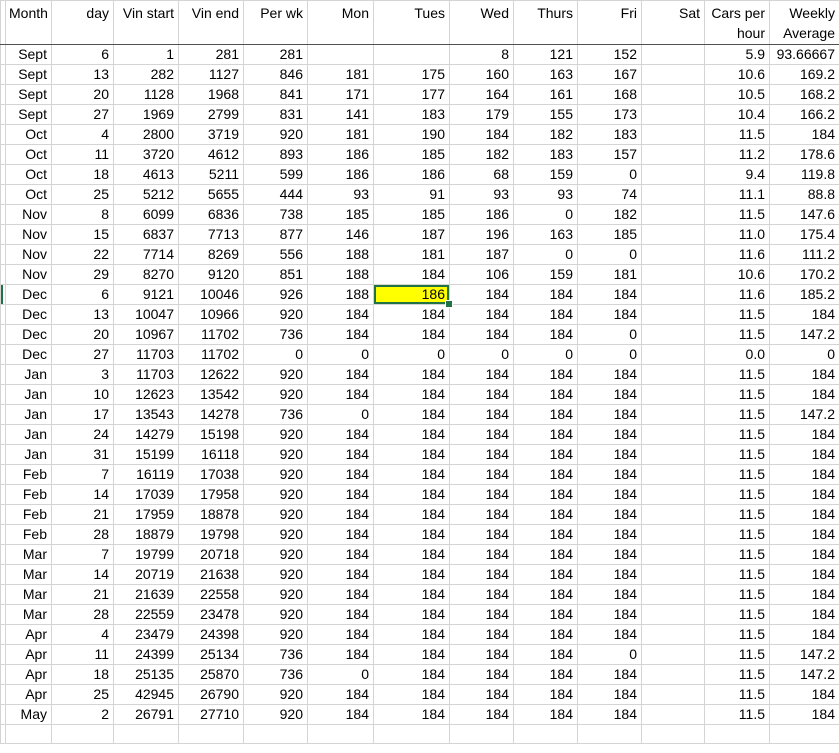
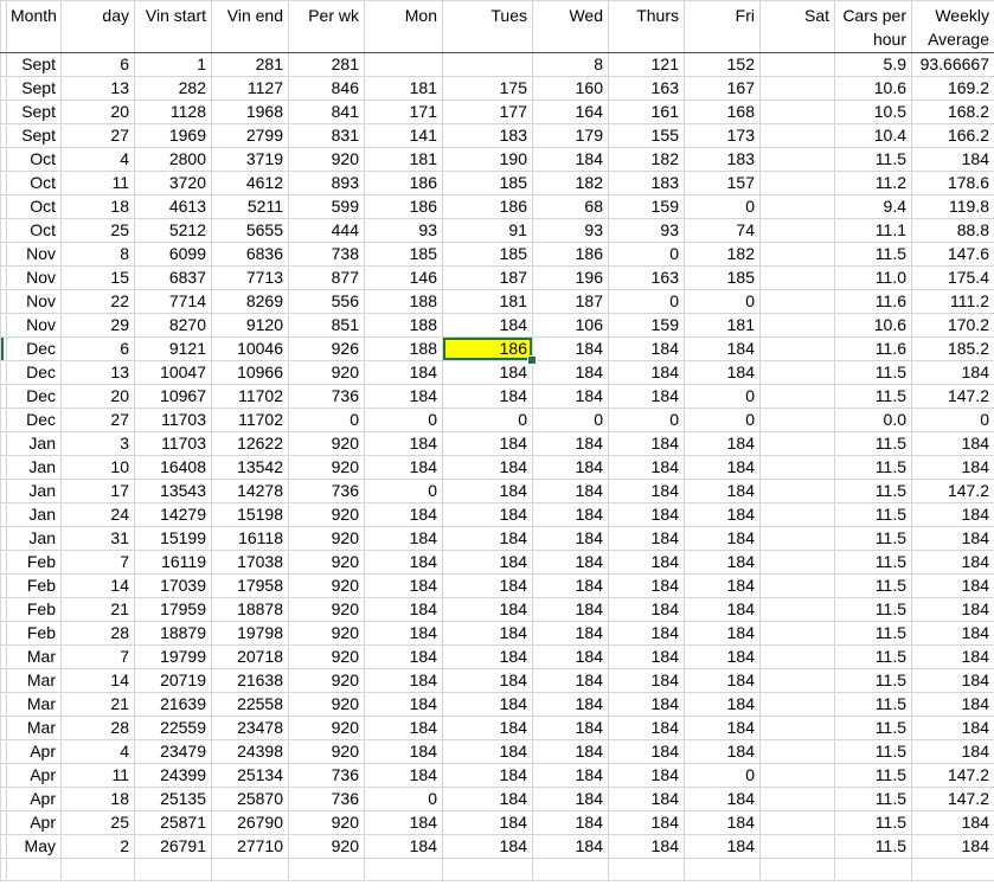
  	Month	day	Vin start	Vin end	Per wk	Mon	Tues	Wed	Thurs	Fri	Sat	Cars per hour	Weekly Average
  	Sept	6	1	281	281			8	121	152		5.9	93.66667
  	Sept	13	282	1127	846	181	175	160	163	167		10.6	169.2
  	Sept	20	1128	1968	841	171	177	164	161	168		10.5	168.2
  	Sept	27	1969	2799	831	141	183	179	155	173		10.4	166.2
  	Oct	4	2800	3719	920	181	190	184	182	183		11.5	184
  	Oct	11	3720	4612	893	186	185	182	183	157		11.2	178.6
  	Oct	18	4613	5211	599	186	186	68	159	0		9.4	119.8
  	Oct	25	5212	5655	444	93	91	93	93	74		11.1	88.8
  	Nov	8	6099	6836	738	185	185	186	0	182		11.5	147.6
  	Nov	15	6837	7713	877	146	187	196	163	185		11.0	175.4
  	Nov	22	7714	8269	556	188	181	187	0	0		11.6	111.2
  	Nov	29	8270	9120	851	188	184	106	159	181		10.6	170.2
  	Dec	6	9121	10046	926	188	186	184	184	184		11.6	185.2
  	Dec	13	10047	10966	920	184	184	184	184	184		11.5	184
  	Dec	20	10967	11702	736	184	184	184	184	0		11.5	147.2
  	Dec	27	11703	11702	0	0	0	0	0	0		0.0	0
  	Jan	3	11703	12622	920	184	184	184	184	184		11.5	184
- 	Jan	10	12623	13542	920	184	184	184	184	184		11.5	184
+ 	Jan	10	16408	13542	920	184	184	184	184	184		11.5	184
  	Jan	17	13543	14278	736	0	184	184	184	184		11.5	147.2
  	Jan	24	14279	15198	920	184	184	184	184	184		11.5	184
  	Jan	31	15199	16118	920	184	184	184	184	184		11.5	184
  	Feb	7	16119	17038	920	184	184	184	184	184		11.5	184
  	Feb	14	17039	17958	920	184	184	184	184	184		11.5	184
  	Feb	21	17959	18878	920	184	184	184	184	184		11.5	184
  	Feb	28	18879	19798	920	184	184	184	184	184		11.5	184
  	Mar	7	19799	20718	920	184	184	184	184	184		11.5	184
  	Mar	14	20719	21638	920	184	184	184	184	184		11.5	184
  	Mar	21	21639	22558	920	184	184	184	184	184		11.5	184
  	Mar	28	22559	23478	920	184	184	184	184	184		11.5	184
  	Apr	4	23479	24398	920	184	184	184	184	184		11.5	184
  	Apr	11	24399	25134	736	184	184	184	184	0		11.5	147.2
  	Apr	18	25135	25870	736	0	184	184	184	184		11.5	147.2
- 	Apr	25	42945	26790	920	184	184	184	184	184		11.5	184
+ 	Apr	25	25871	26790	920	184	184	184	184	184		11.5	184
  	May	2	26791	27710	920	184	184	184	184	184		11.5	184
